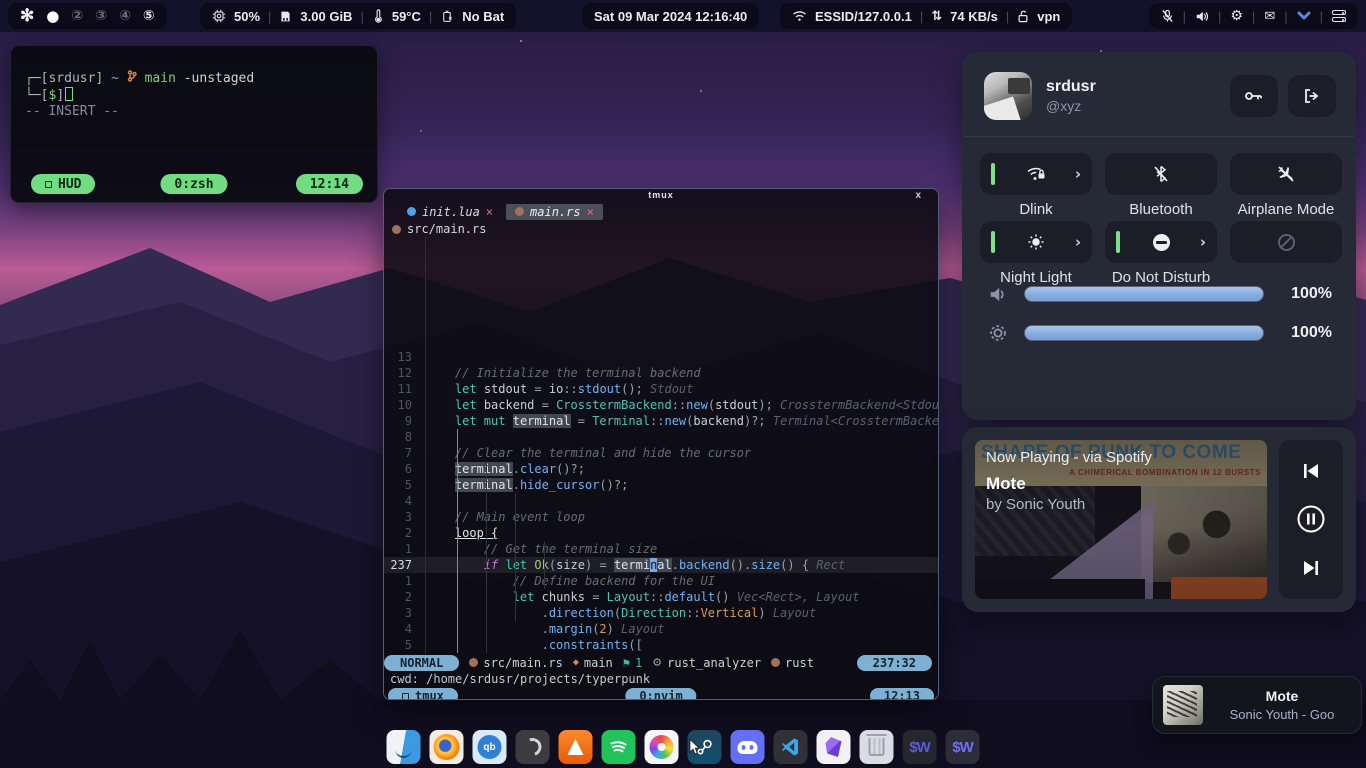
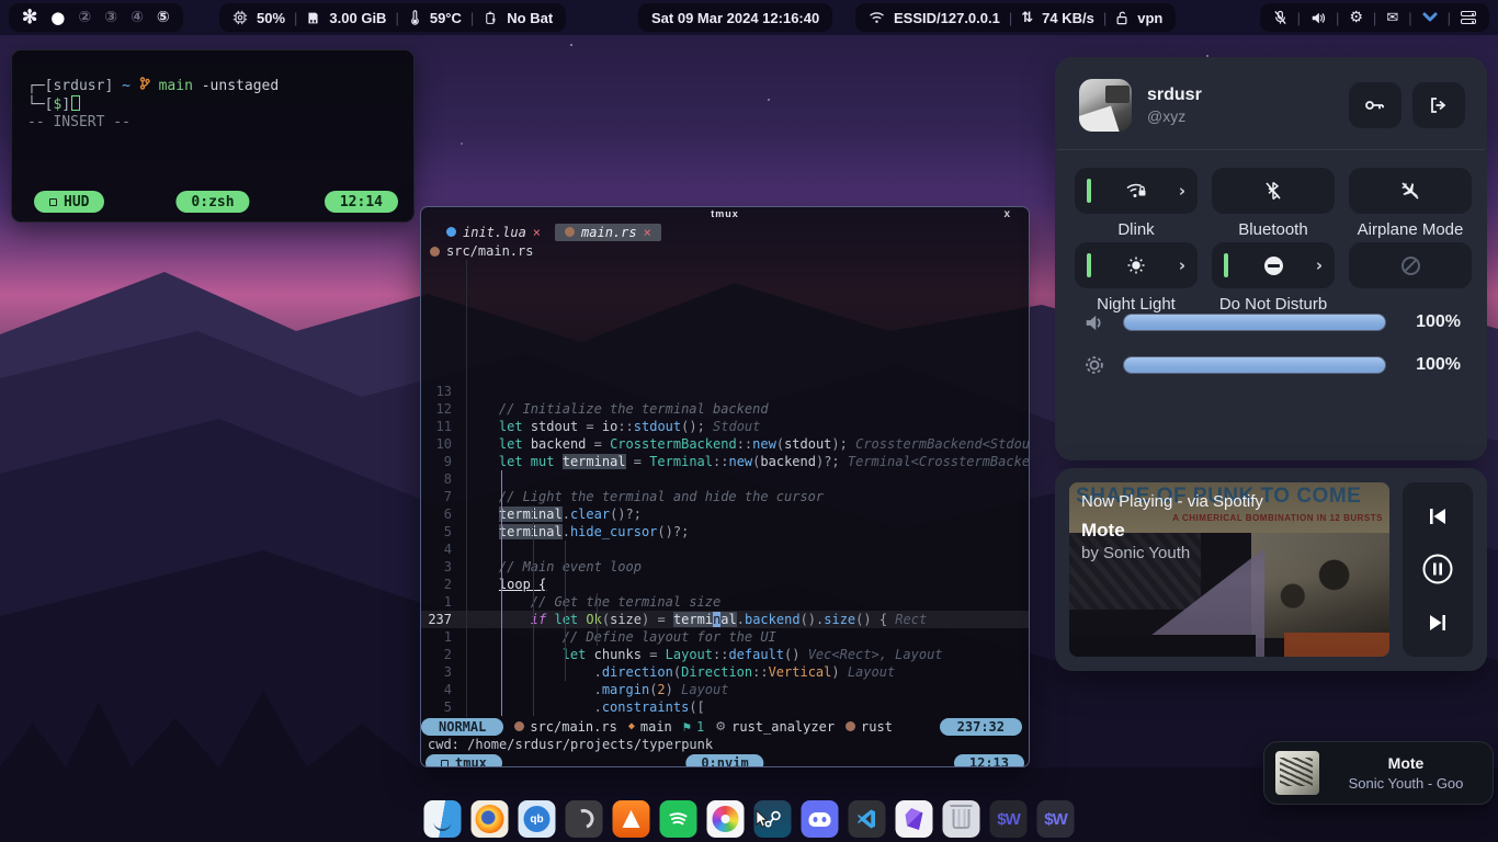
  ✻
  ●
  ②
  ③
  ④
  ⑤
  50%
  |
  3.00 GiB
  |
  59°C
  |
  No Bat
  Sat 09 Mar 2024 12:16:40
  ESSID/127.0.0.1
  |
  ⇅
  74 KB/s
  |
  vpn
  |
  |
  ⚙
  |
  ✉
  |
  |
  ┌─[srdusr] ~ main -unstaged
  └─[$]
  -- INSERT --
  HUD
  0:zsh
  12:14
  tmux
  x
  init.lua
  ×
  main.rs
  ×
  src/main.rs
  13
  12
  // Initialize the terminal backend
  11
  let stdout = io::stdout(); Stdout
  10
  let backend = CrosstermBackend::new(stdout); CrosstermBackend<Stdou
  9
  let mut terminal = Terminal::new(backend)?; Terminal<CrosstermBacke
  8
  7
- // Clear the terminal and hide the cursor
+ // Light the terminal and hide the cursor
  6
  terminal.clear()?;
  5
  terminal.hide_cursor()?;
  4
  3
  // Main event loop
  2
  loop {
  1
  // Get the terminal size
  237
  if let Ok(size) = terminal.backend().size() { Rect
  1
- // Define backend for the UI
+ // Define layout for the UI
  2
  let chunks = Layout::default() Vec<Rect>, Layout
  3
  .direction(Direction::Vertical) Layout
  4
  .margin(2) Layout
  5
  .constraints([
  NORMAL
  src/main.rs
  ◆
  main
  ⚑
  1
  ⚙
  rust_analyzer
  rust
  237:32
  cwd: /home/srdusr/projects/typerpunk
  tmux
  0:nvim
  12:13
  srdusr
  @xyz
  ›
  Dlink
  Bluetooth
  Airplane Mode
  ›
  Night Light
  ›
  Do Not Disturb
  100%
  100%
  Now Playing - via Spotify
  Mote
  by Sonic Youth
  Mote
  Sonic Youth - Goo
  qb
  $W
  $W
